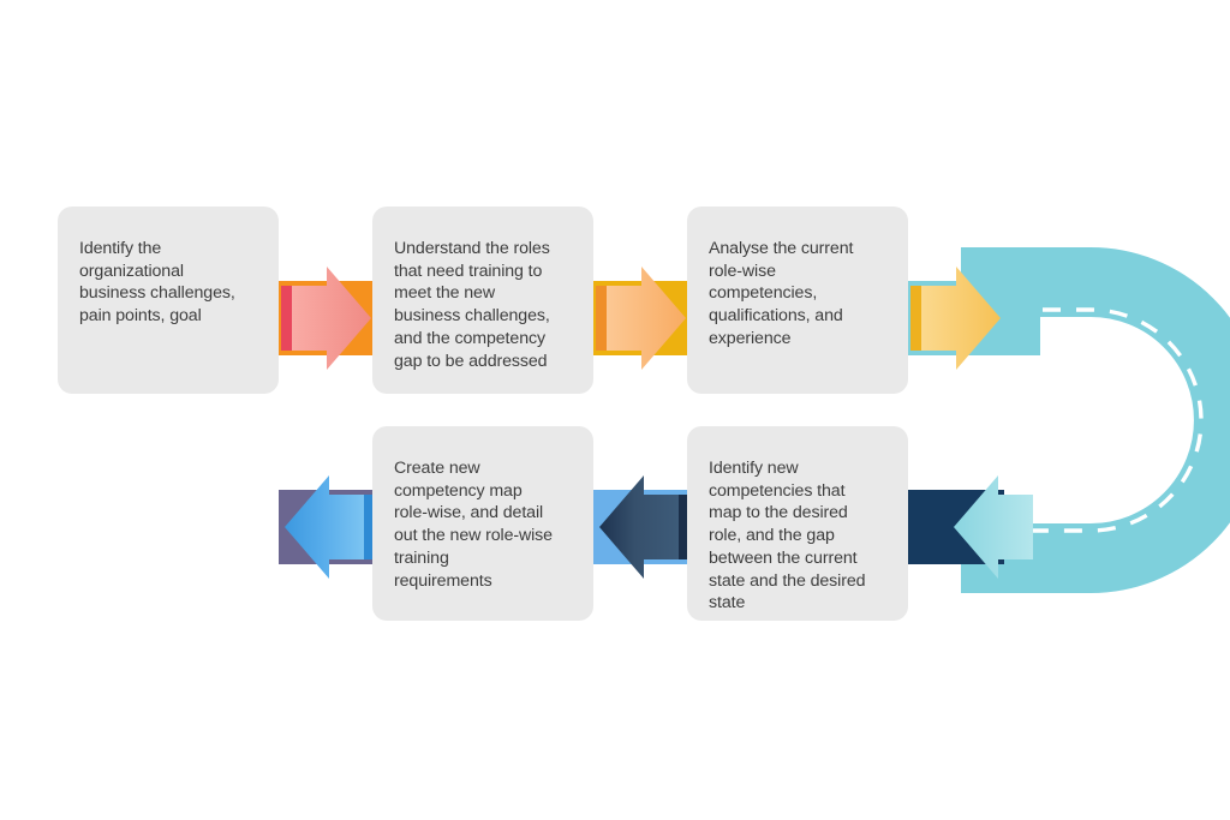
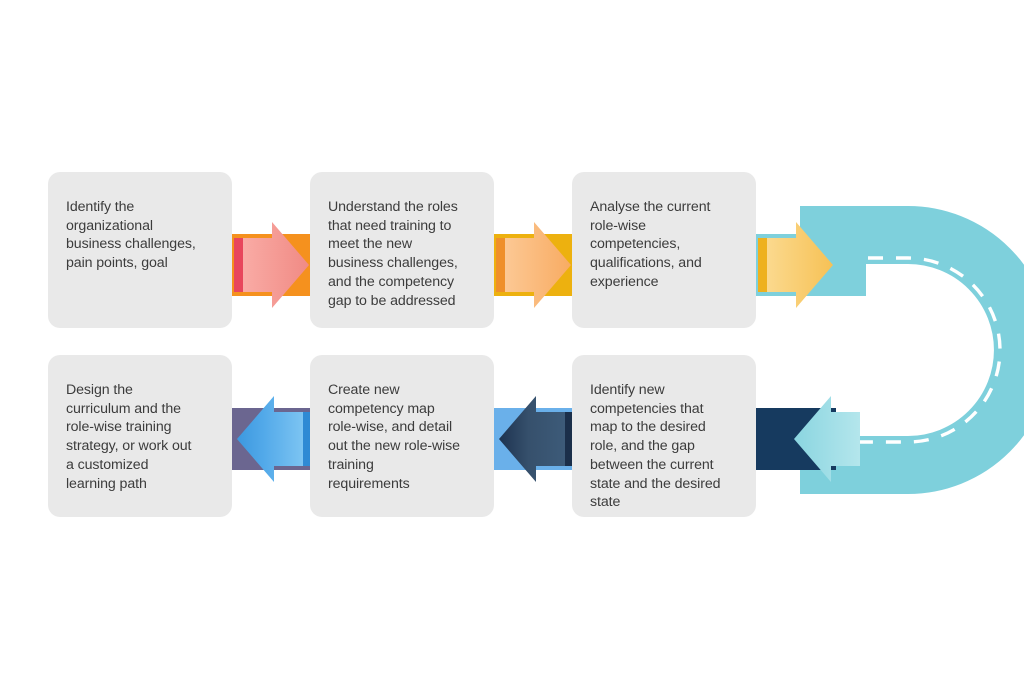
  Identify the
  organizational
  business challenges,
  pain points, goal
  Understand the roles
  that need training to
  meet the new
  business challenges,
  and the competency
  gap to be addressed
  Analyse the current
  role-wise
  competencies,
  qualifications, and
  experience
  Identify new
  competencies that
  map to the desired
  role, and the gap
  between the current
  state and the desired
  state
  Create new
  competency map
  role-wise, and detail
  out the new role-wise
  training
  requirements
+ Design the
+ curriculum and the
+ role-wise training
+ strategy, or work out
+ a customized
+ learning path
